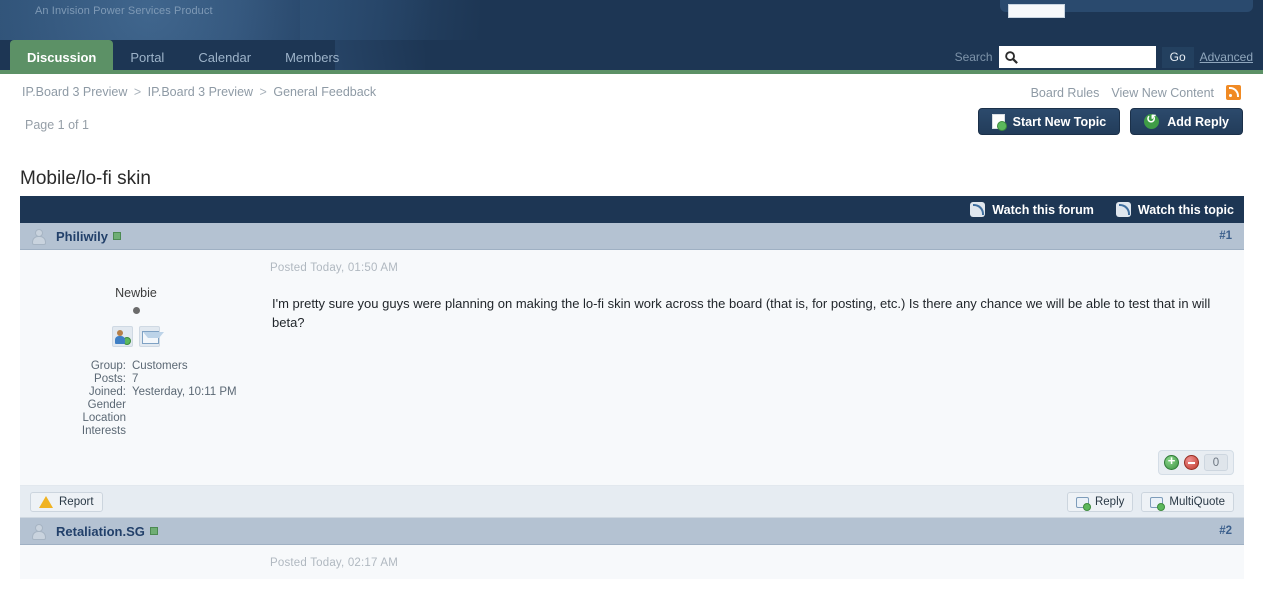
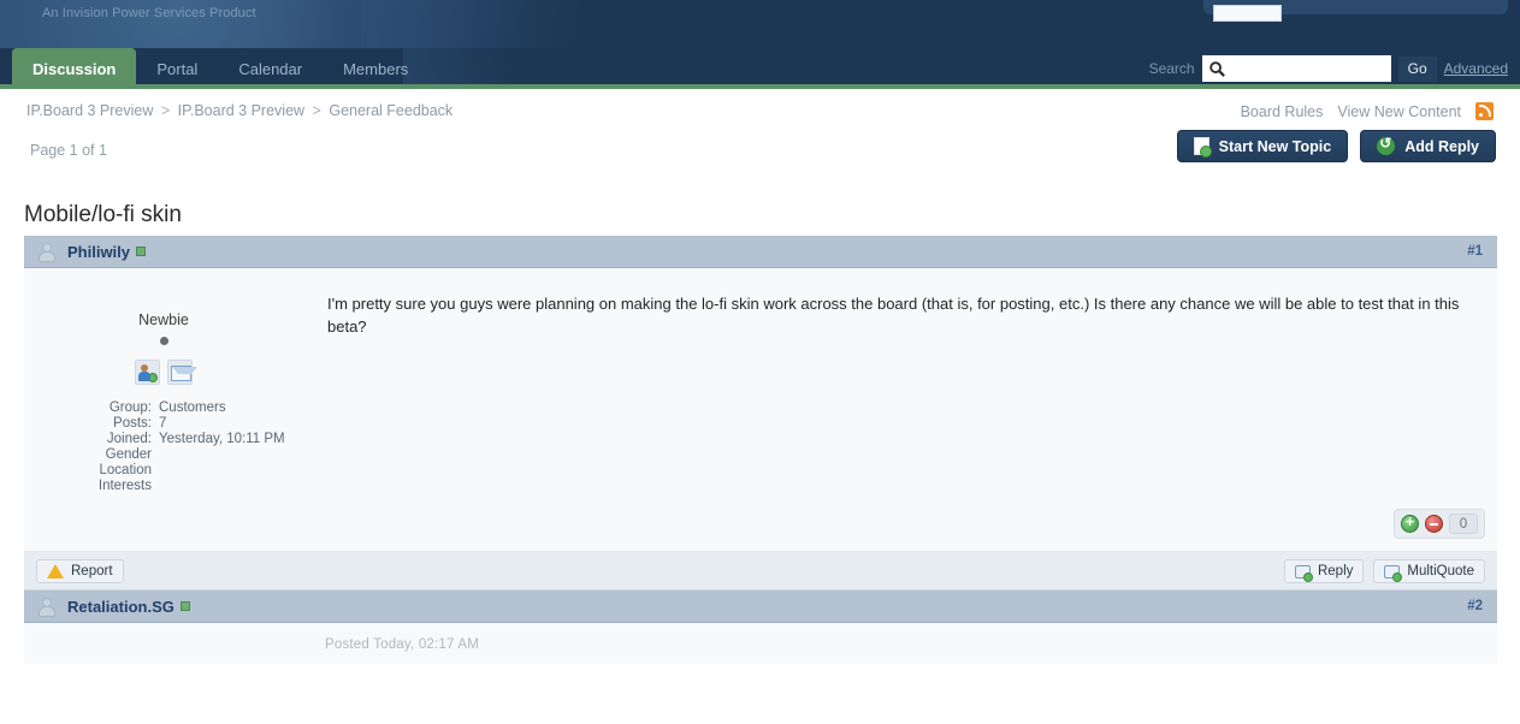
  An Invision Power Services Product
  Discussion
  Portal
  Calendar
  Members
  Search
  Go
  Advanced
  IP.Board 3 Preview > IP.Board 3 Preview > General Feedback
  Board Rules
  View New Content
  Page 1 of 1
  Start New Topic
  Add Reply
  Mobile/lo-fi skin
- Watch this forum
- Watch this topic
  Philiwily
  #1
  Newbie
  Group:
  Customers
  Posts:
  7
  Joined:
  Yesterday, 10:11 PM
  Gender
  Location
  Interests
- Posted Today, 01:50 AM
- I'm pretty sure you guys were planning on making the lo-fi skin work across the board (that is, for posting, etc.) Is there any chance we will be able to test that in will beta?
+ I'm pretty sure you guys were planning on making the lo-fi skin work across the board (that is, for posting, etc.) Is there any chance we will be able to test that in this beta?
  0
  Report
  Reply
  MultiQuote
  Retaliation.SG
  #2
  Posted Today, 02:17 AM
